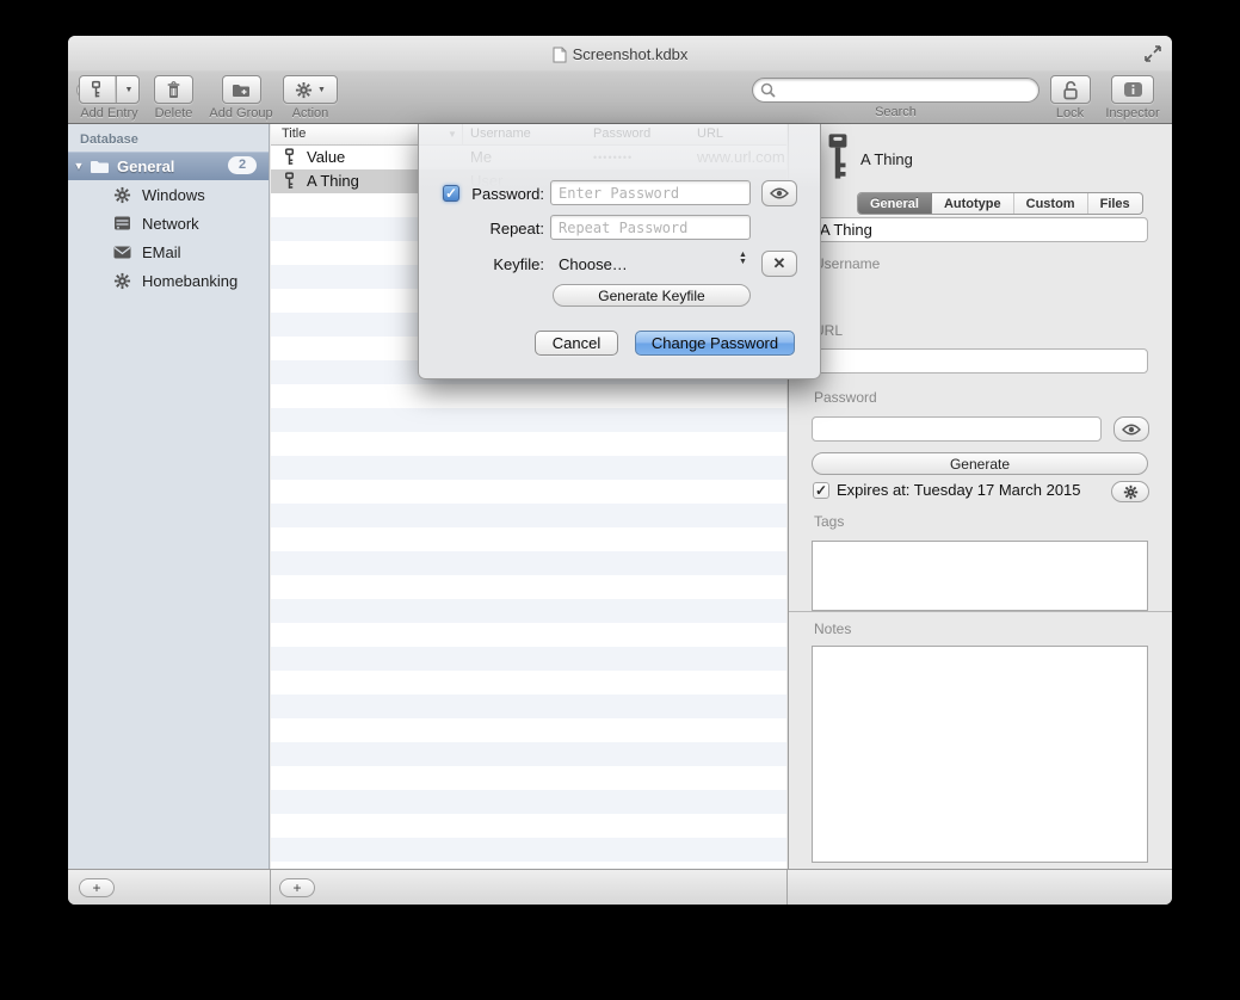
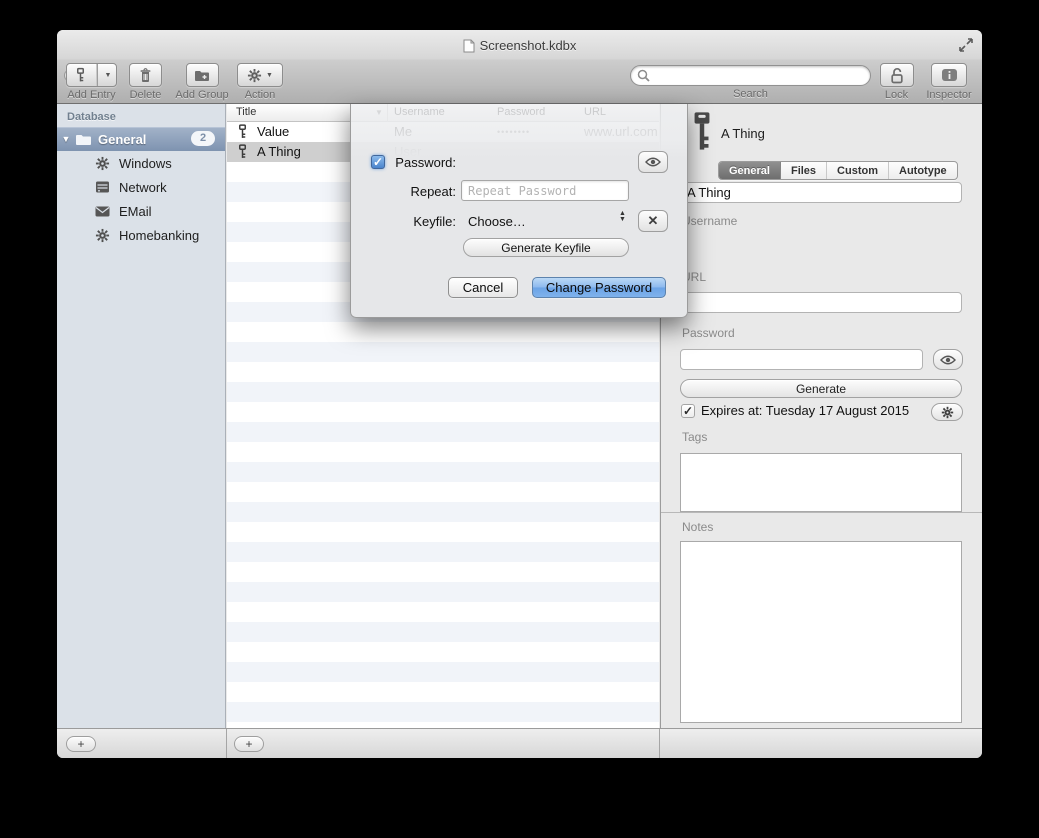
  Screenshot.kdbx
  Add Entry
  Delete
  Add Group
  Action
  Search
  Lock
  Inspector
  Database
  ▼
  General
  2
  Windows
  Network
  EMail
  Homebanking
  Title
  Value
  A Thing
  A Thing
  General
- Autotype
+ Files
  Custom
- Files
+ Autotype
  A Thing
  sername
  Password
  Generate
  ✓
- Expires at: Tuesday 17 March 2015
+ Expires at: Tuesday 17 August 2015
  Tags
  Notes
  +
  +
  ✓
  Password:
- Enter Password
  Repeat:
  Repeat Password
  Keyfile:
  Choose…
  ✕
  Generate Keyfile
  Cancel
  Change Password
